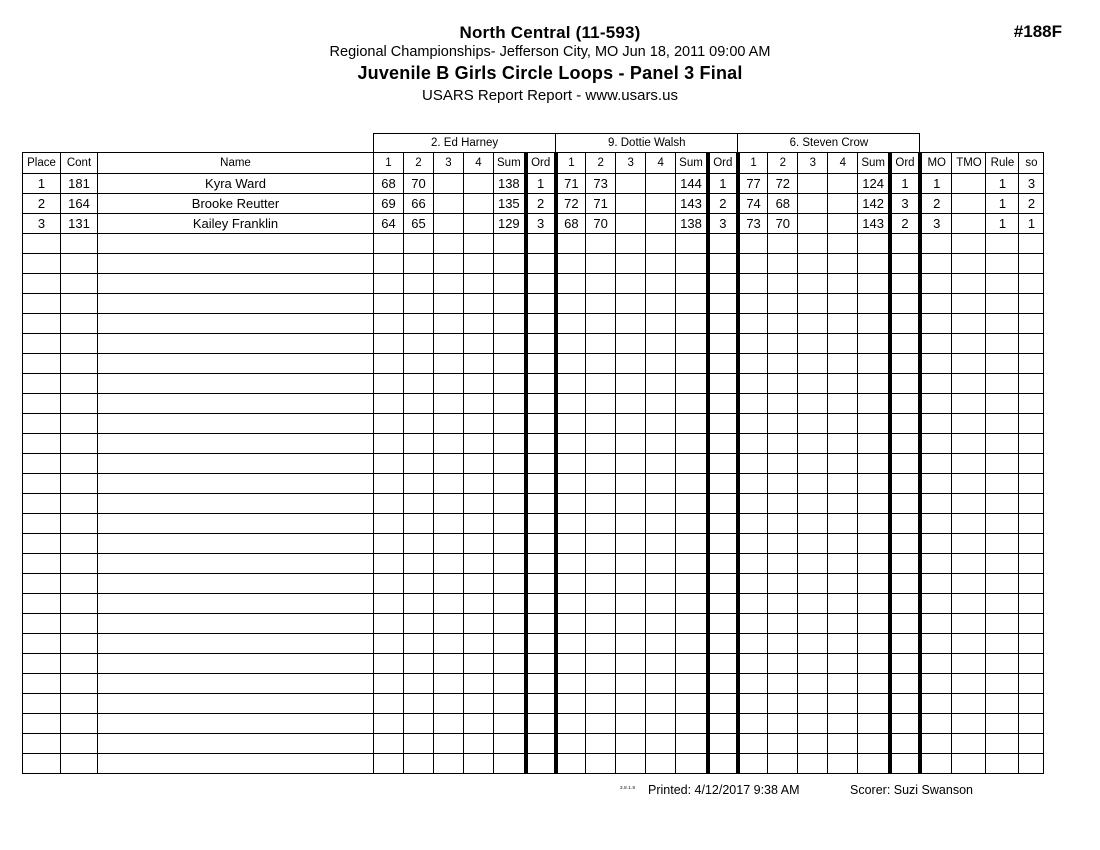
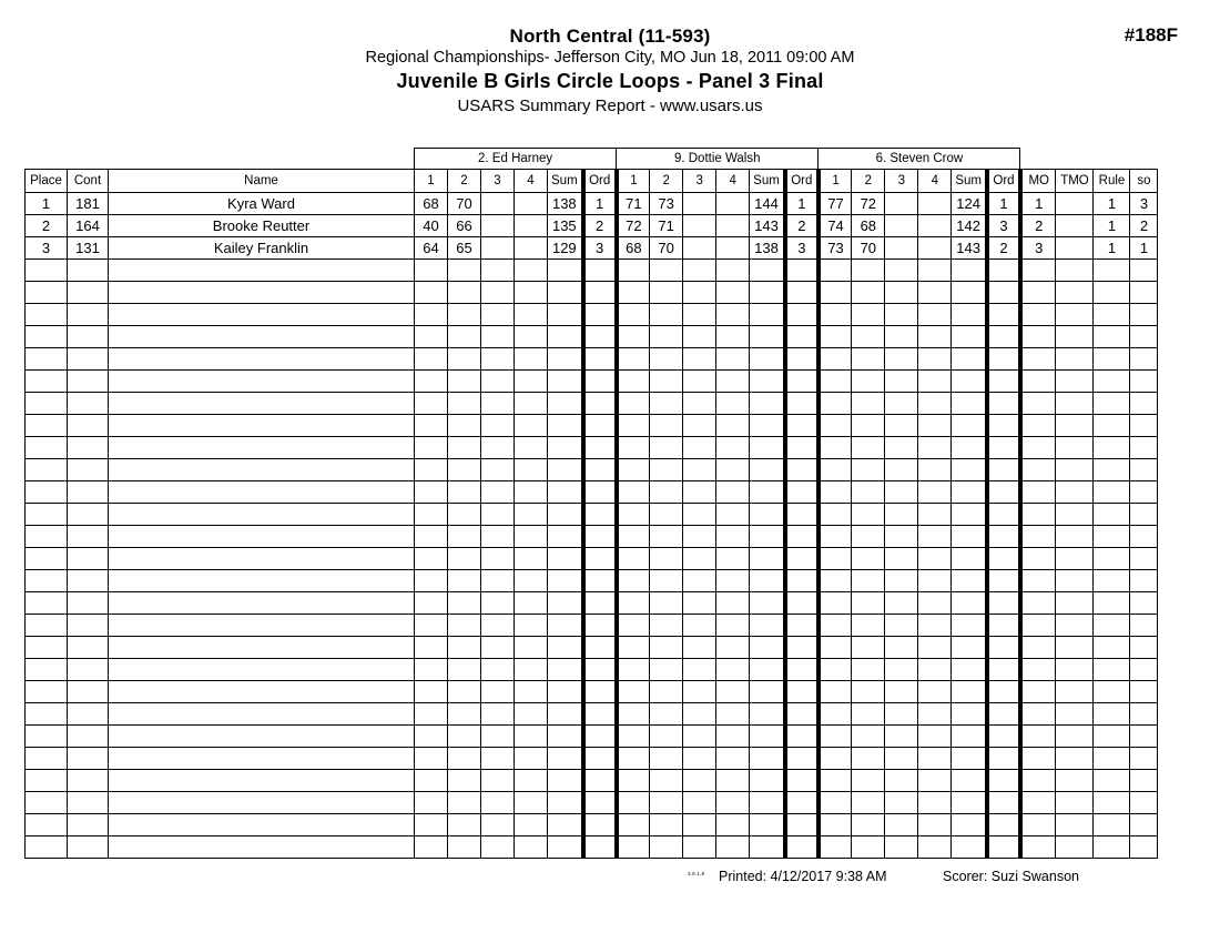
  North Central (11-593)
  Regional Championships- Jefferson City, MO Jun 18, 2011 09:00 AM
  Juvenile B Girls Circle Loops - Panel 3 Final
- USARS Report Report - www.usars.us
+ USARS Summary Report - www.usars.us
  #188F
  	2. Ed Harney	9. Dottie Walsh	6. Steven Crow
  Place	Cont	Name	1	2	3	4	Sum	Ord	1	2	3	4	Sum	Ord	1	2	3	4	Sum	Ord	MO	TMO	Rule	so
  1	181	Kyra Ward	68	70			138	1	71	73			144	1	77	72			124	1	1		1	3
- 2	164	Brooke Reutter	69	66			135	2	72	71			143	2	74	68			142	3	2		1	2
+ 2	164	Brooke Reutter	40	66			135	2	72	71			143	2	74	68			142	3	2		1	2
  3	131	Kailey Franklin	64	65			129	3	68	70			138	3	73	70			143	2	3		1	1
  Printed: 4/12/2017 9:38 AM
  Scorer: Suzi Swanson
